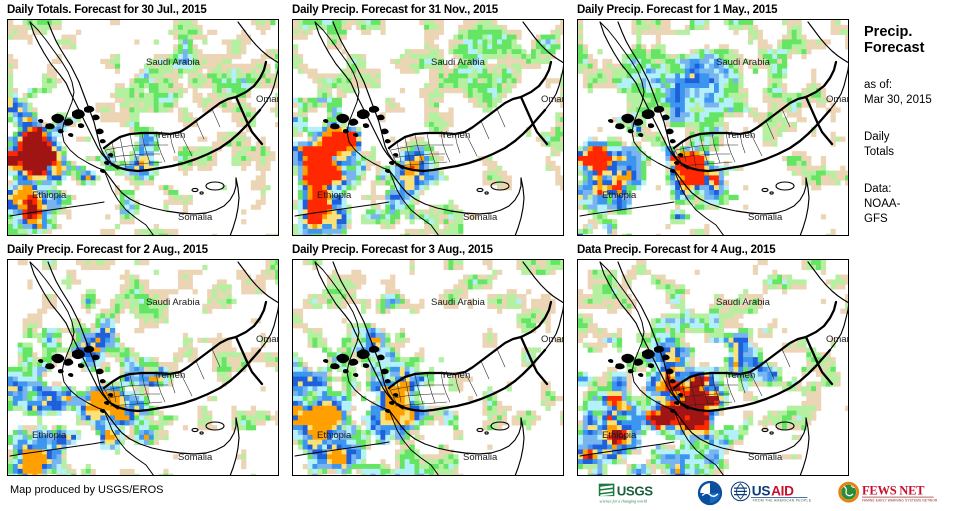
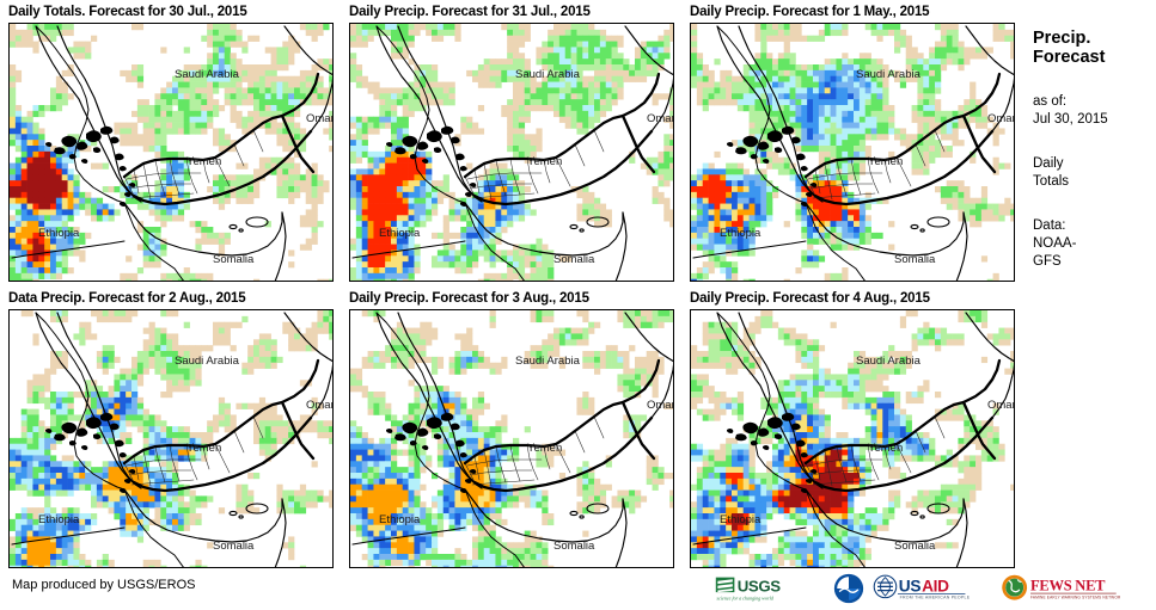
  Daily Totals. Forecast for 30 Jul., 2015
  Saudi Arabia
  Oma
  Yemen
  Ethiopia
  Somalia
- Daily Precip. Forecast for 31 Nov., 2015
+ Daily Precip. Forecast for 31 Jul., 2015
  Saudi Arabia
  Oma
  Yemen
  Ethiopia
  Somalia
  Daily Precip. Forecast for 1 May., 2015
  Saudi Arabia
  Oma
  Yemen
  Ethiopia
  Somalia
- Daily Precip. Forecast for 2 Aug., 2015
+ Data Precip. Forecast for 2 Aug., 2015
  Saudi Arabia
  Oma
  Yemen
  Ethiopia
  Somalia
  Daily Precip. Forecast for 3 Aug., 2015
  Saudi Arabia
  Oma
  Yemen
  Ethiopia
  Somalia
- Data Precip. Forecast for 4 Aug., 2015
+ Daily Precip. Forecast for 4 Aug., 2015
  Saudi Arabia
  Oma
  Yemen
  Ethiopia
  Somalia
  Precip.
  Forecast
  as of:
- Mar 30, 2015
+ Jul 30, 2015
  Daily
  Totals
  Data:
  NOAA-
  GFS
  Map produced by USGS/EROS
  USGS
  US
  AID
  FEWS NET
